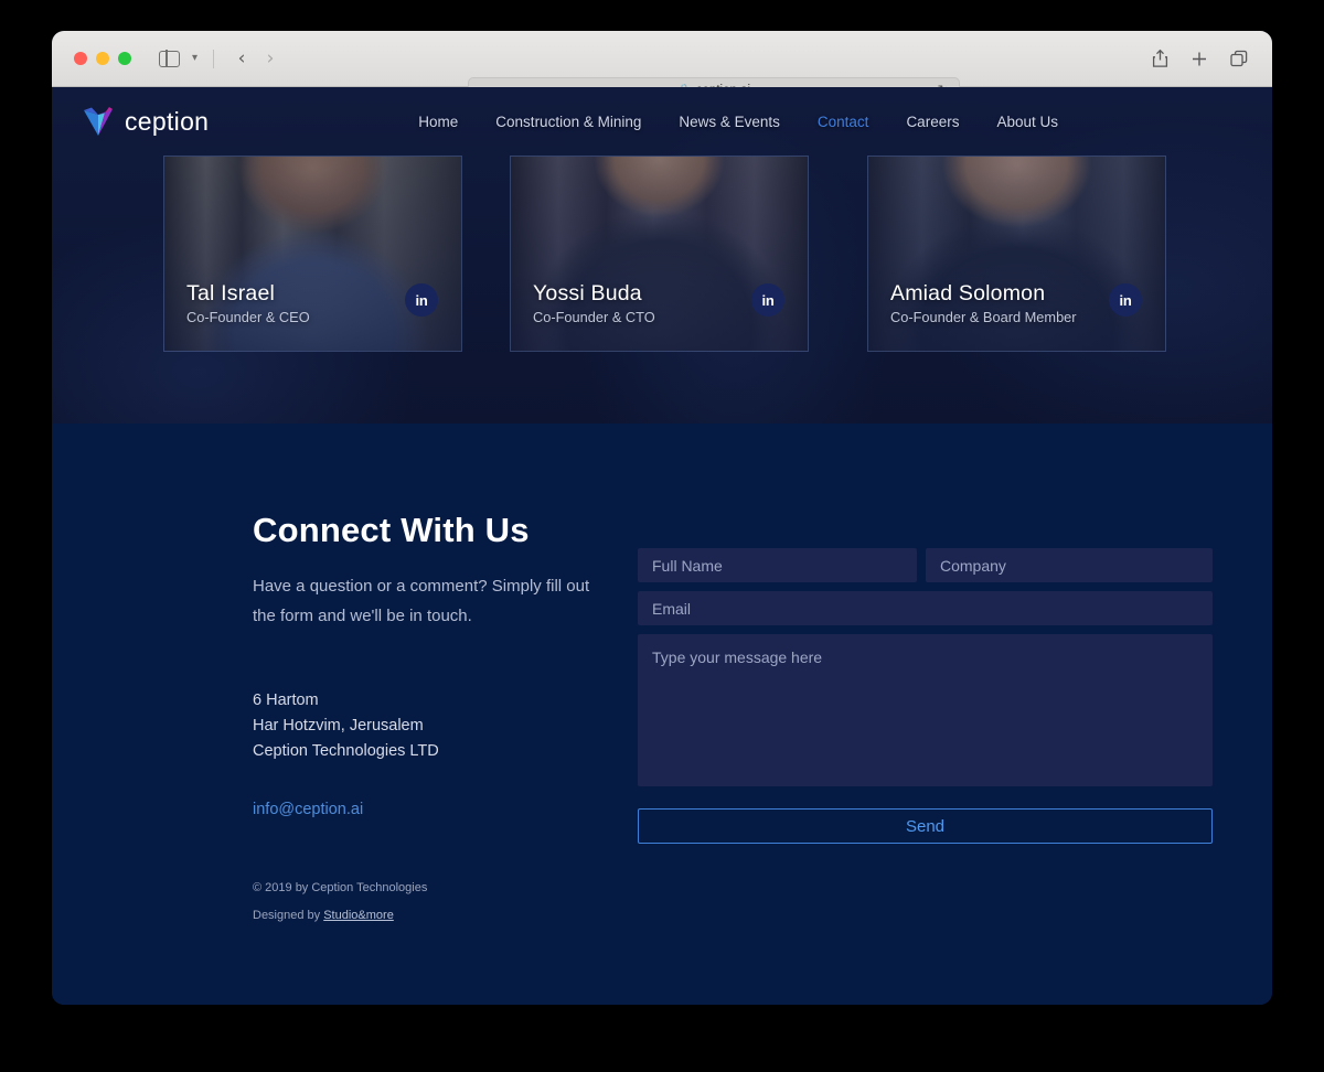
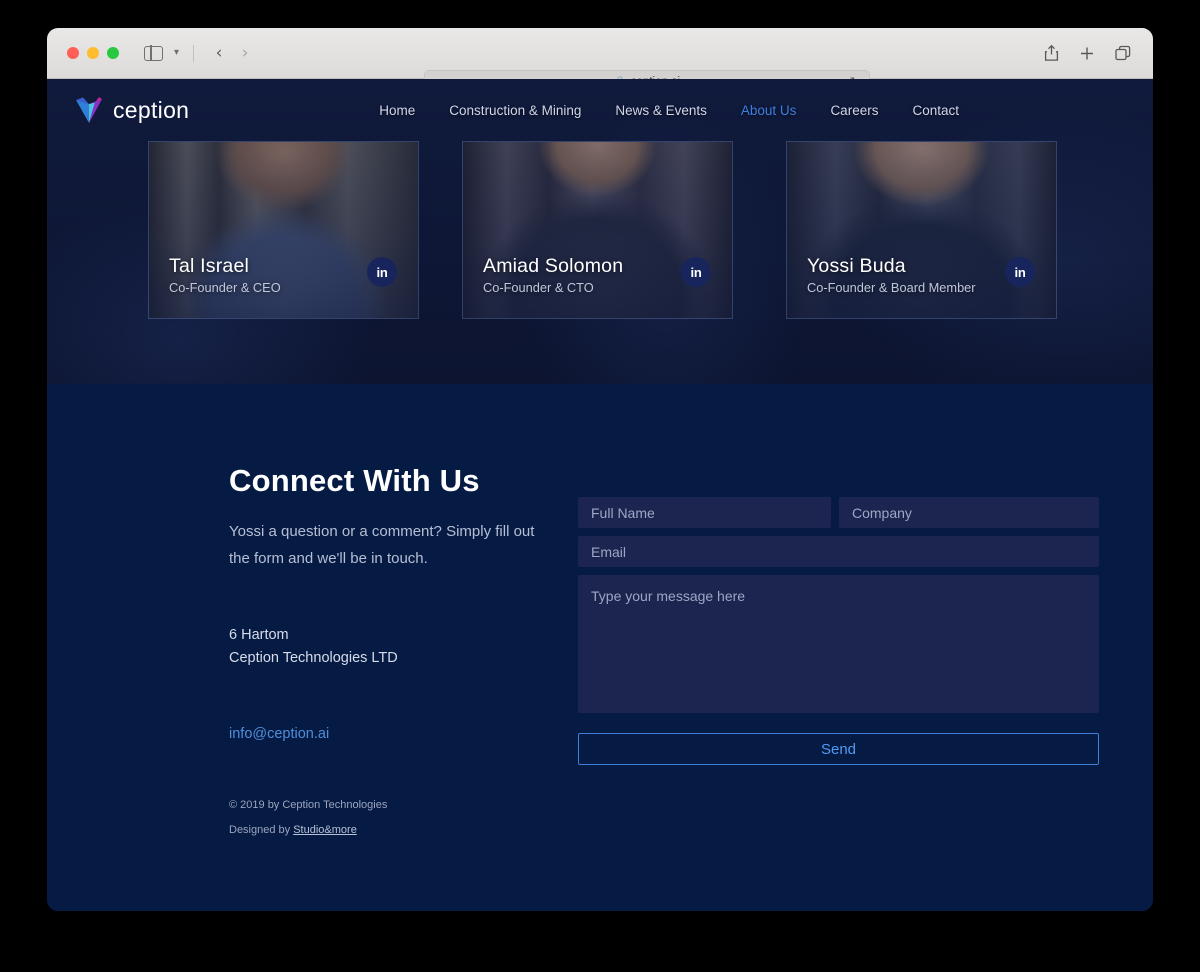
  ▾
  ‹
  ›
  Tal Israel
  Co-Founder & CEO
  in
- Yossi Buda
+ Amiad Solomon
  Co-Founder & CTO
  in
- Amiad Solomon
+ Yossi Buda
  Co-Founder & Board Member
  in
  ception
  Home
  Construction & Mining
  News & Events
- Contact
+ About Us
  Careers
- About Us
+ Contact
  Connect With Us
- Have a question or a comment? Simply fill out the form and we'll be in touch.
+ Yossi a question or a comment? Simply fill out the form and we'll be in touch.
  6 Hartom
- Har Hotzvim, Jerusalem
  Ception Technologies LTD
  info@ception.ai
  © 2019 by Ception Technologies
  Designed by Studio&more
  Full Name
  Company
  Email Type your message here Send
